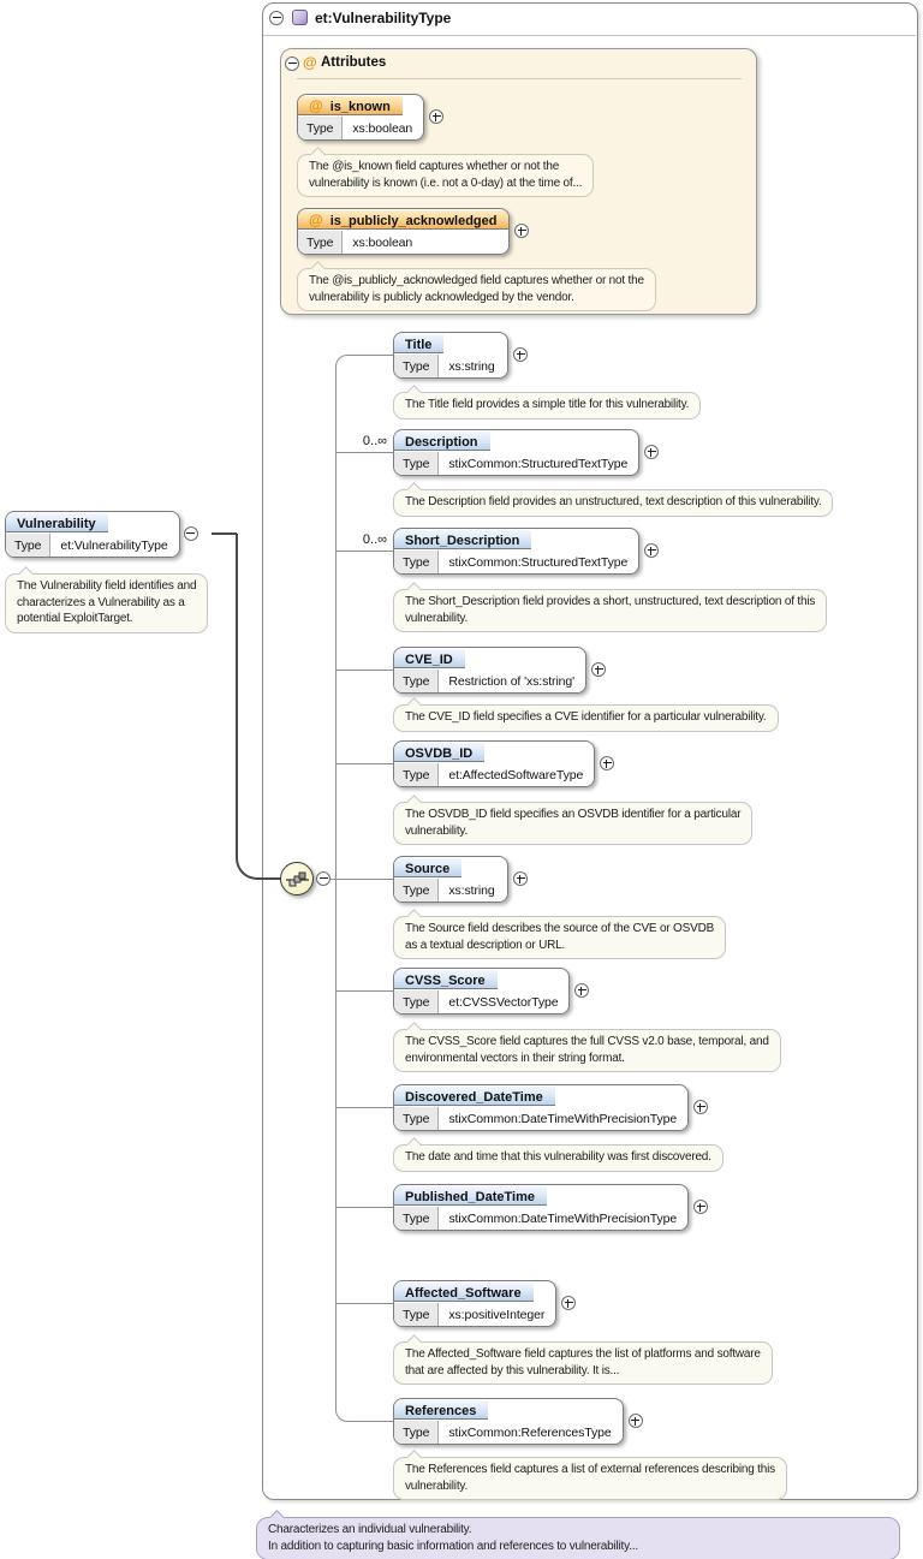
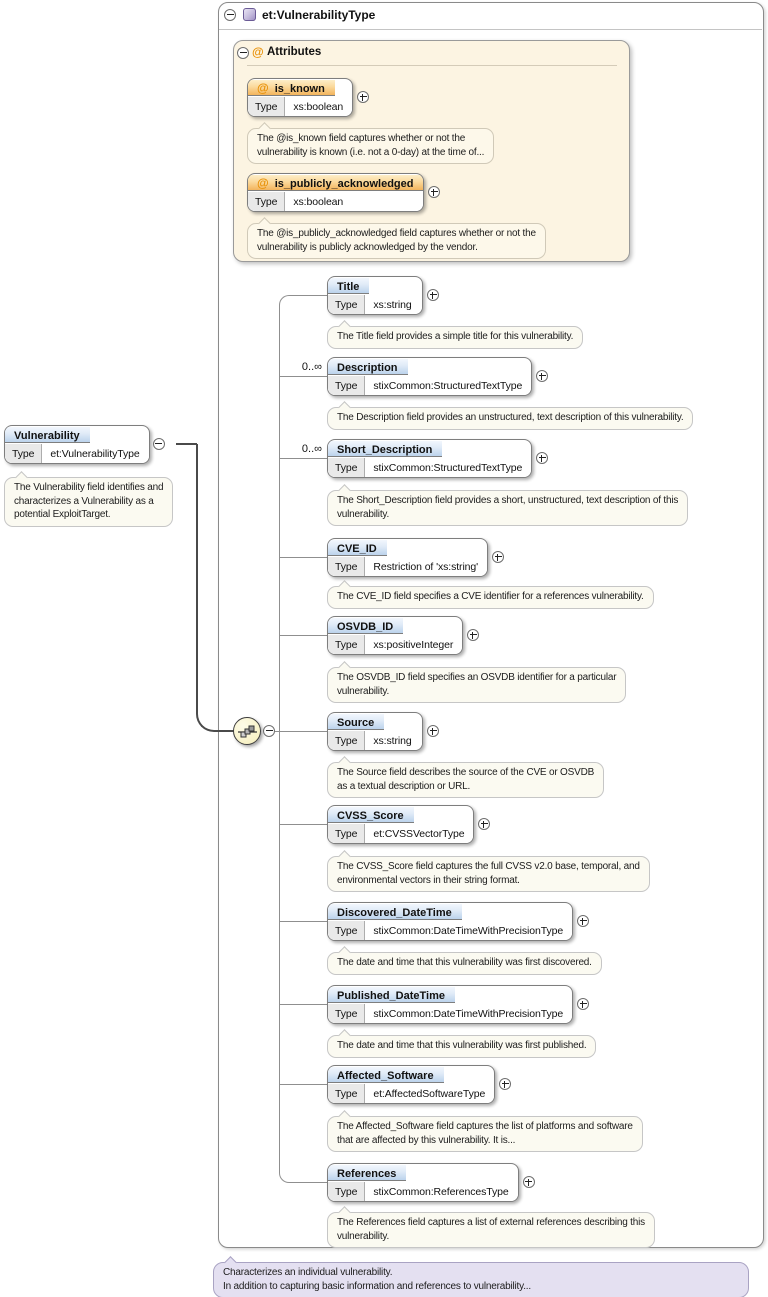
  et:VulnerabilityType
  @
  Attributes
  @ is_known
  Type
  xs:boolean
  The @is_known field captures whether or not the
  vulnerability is known (i.e. not a 0-day) at the time of...
  @ is_publicly_acknowledged
  Type
  xs:boolean
  The @is_publicly_acknowledged field captures whether or not the
  vulnerability is publicly acknowledged by the vendor.
  Vulnerability
  Type
  et:VulnerabilityType
  The Vulnerability field identifies and
  characterizes a Vulnerability as a
  potential ExploitTarget.
  Title
  Type
  xs:string
  The Title field provides a simple title for this vulnerability.
  0..∞
  Description
  Type
  stixCommon:StructuredTextType
  The Description field provides an unstructured, text description of this vulnerability.
  0..∞
  Short_Description
  Type
  stixCommon:StructuredTextType
  The Short_Description field provides a short, unstructured, text description of this
  vulnerability.
  CVE_ID
  Type
  Restriction of 'xs:string'
- The CVE_ID field specifies a CVE identifier for a particular vulnerability.
+ The CVE_ID field specifies a CVE identifier for a references vulnerability.
  OSVDB_ID
  Type
- et:AffectedSoftwareType
+ xs:positiveInteger
  The OSVDB_ID field specifies an OSVDB identifier for a particular
  vulnerability.
  Source
  Type
  xs:string
  The Source field describes the source of the CVE or OSVDB
  as a textual description or URL.
  CVSS_Score
  Type
  et:CVSSVectorType
  The CVSS_Score field captures the full CVSS v2.0 base, temporal, and
  environmental vectors in their string format.
  Discovered_DateTime
  Type
  stixCommon:DateTimeWithPrecisionType
  The date and time that this vulnerability was first discovered.
  Published_DateTime
  Type
  stixCommon:DateTimeWithPrecisionType
+ The date and time that this vulnerability was first published.
  Affected_Software
  Type
- xs:positiveInteger
+ et:AffectedSoftwareType
  The Affected_Software field captures the list of platforms and software
  that are affected by this vulnerability. It is...
  References
  Type
  stixCommon:ReferencesType
  The References field captures a list of external references describing this
  vulnerability.
  Characterizes an individual vulnerability.
  In addition to capturing basic information and references to vulnerability...
